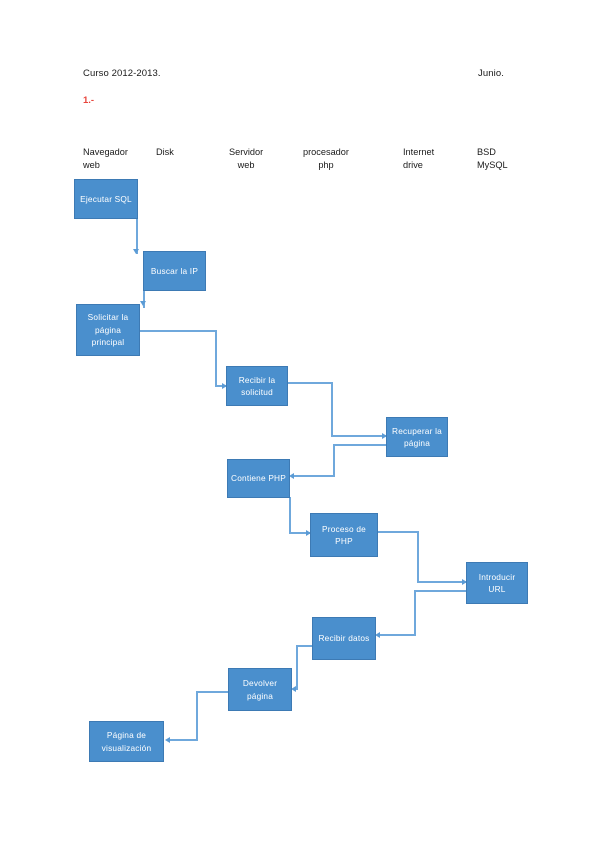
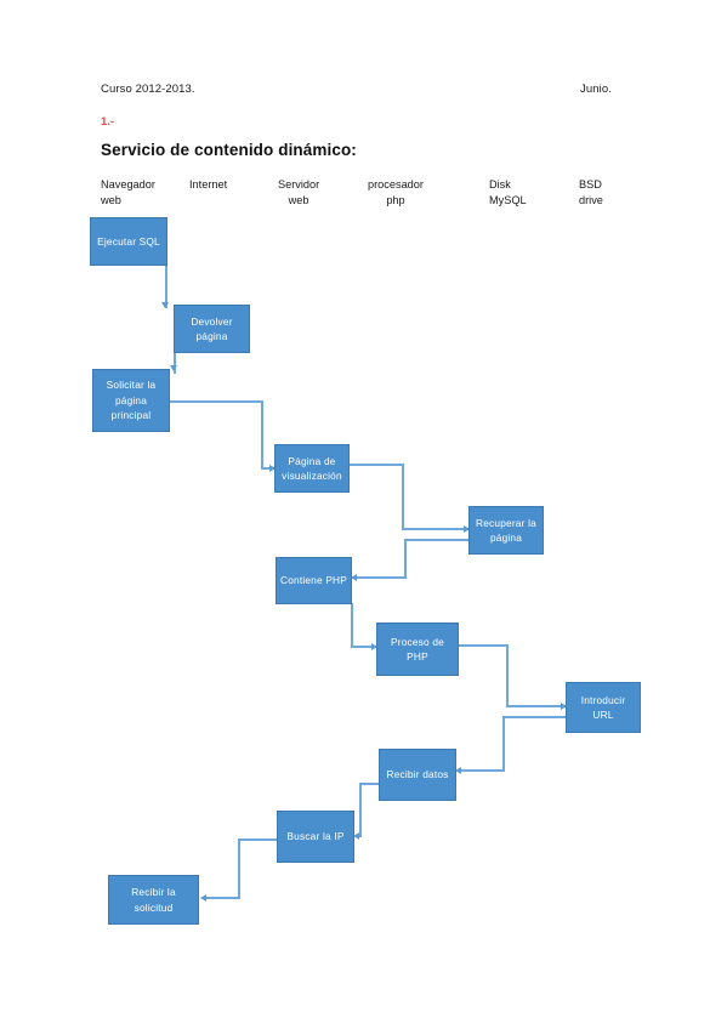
  Curso 2012-2013.
  Junio.
  1.-
+ Servicio de contenido dinámico:
  Navegador
  web
- Disk
+ Internet
  Servidor
  web
  procesador
  php
- Internet
+ Disk
- drive
+ MySQL
  BSD
- MySQL
+ drive
  Ejecutar SQL
- Buscar la IP
+ Devolver página
  Solicitar la página principal
- Recibir la solicitud
+ Página de visualización
  Recuperar la página
  Contiene PHP
  Proceso de PHP
  Introducir URL
  Recibir datos
- Devolver página
+ Buscar la IP
- Página de visualización
+ Recibir la solicitud
